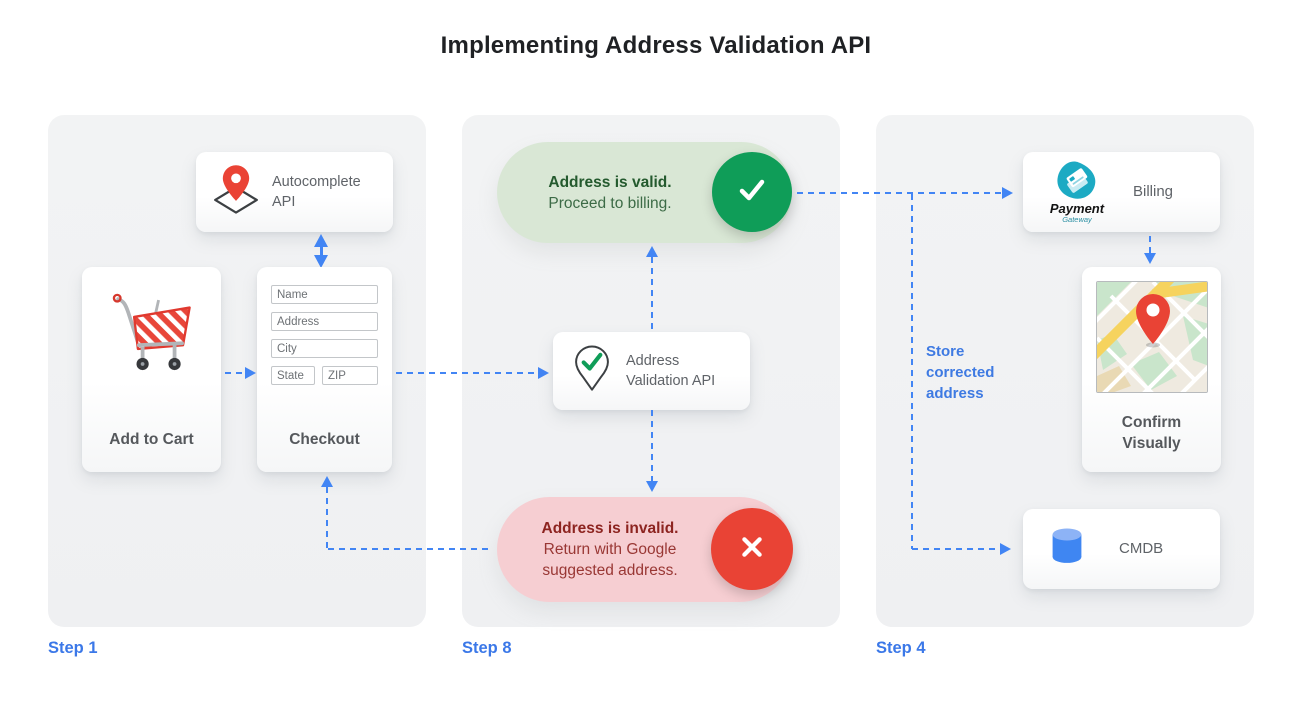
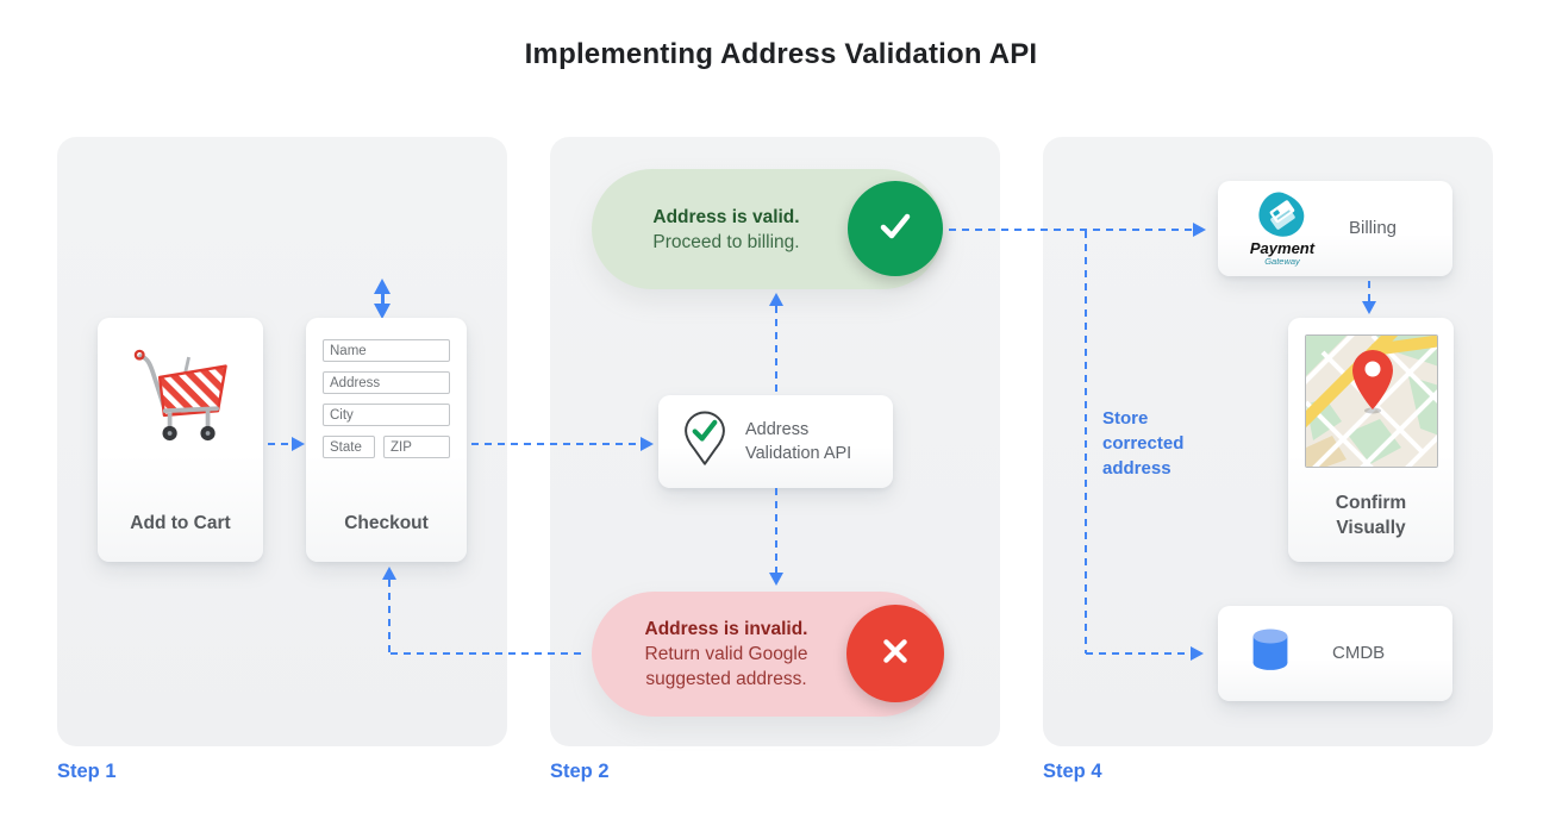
  Implementing Address Validation API
- Autocomplete API
  Add to Cart
  Name
  Address
  City
  State
  ZIP
  Checkout
  Address is valid.
  Proceed to billing.
  Address Validation API
  Address is invalid.
- Return with Google suggested address.
+ Return valid Google suggested address.
  Store corrected address
  Payment
  Gateway
  Billing
  Confirm Visually
  CMDB
  Step 1
- Step 8
+ Step 2
  Step 4
